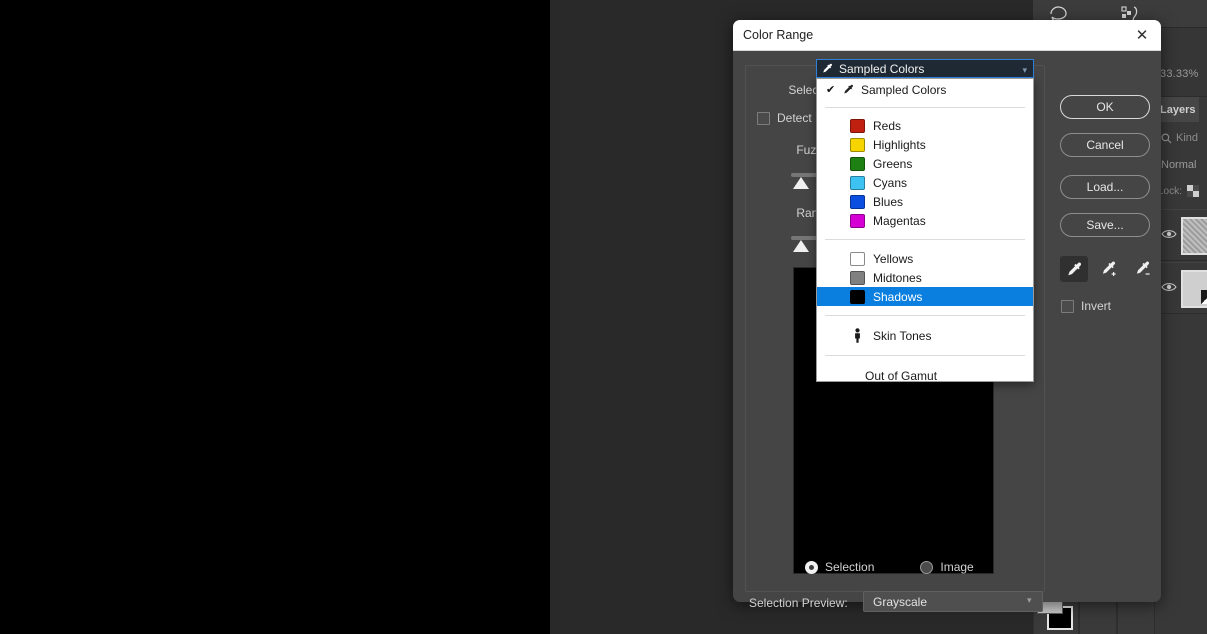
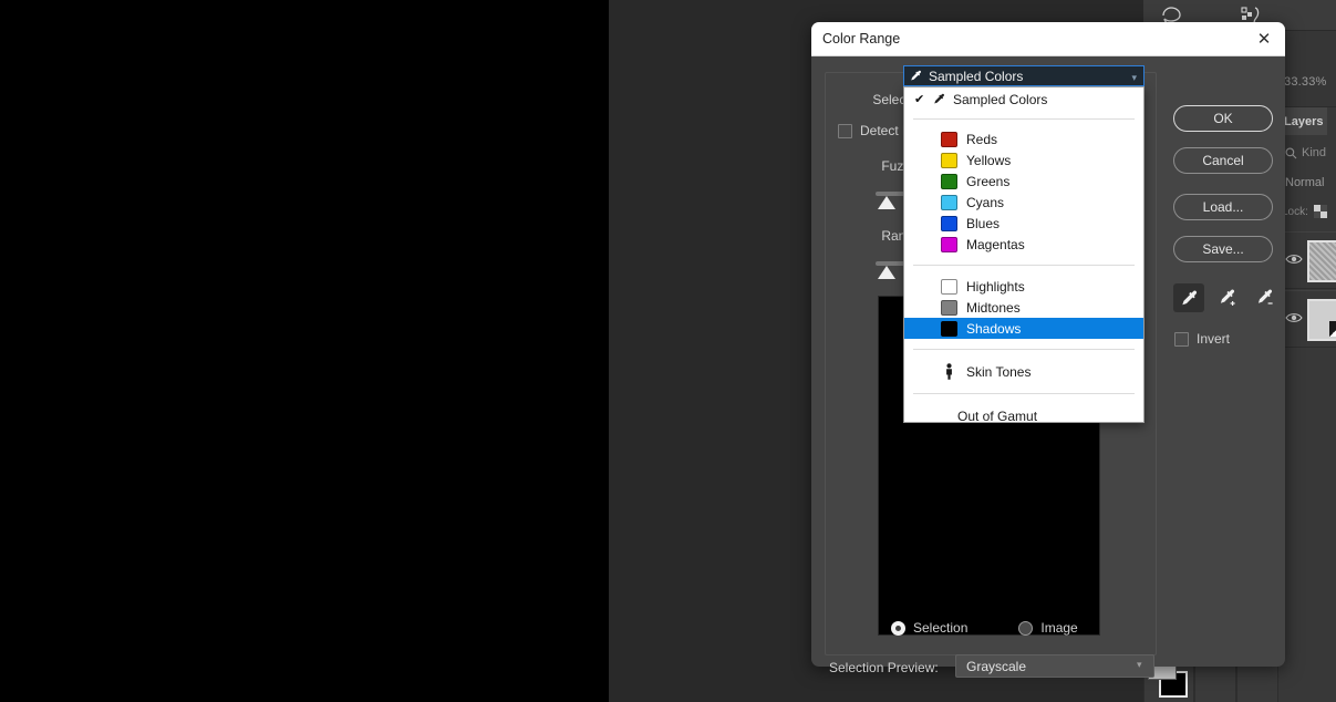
  33.33%
  Layers
  Kind
  Normal
  ock:
  Color Range
  ✕
  Detect
  Ran
  Selection
  Image
  Selection Preview:
  Grayscale
  ▾
  OK
  Cancel
  Load...
  Save...
  Invert
  Sampled Colors
  ▾
  ✔
  Sampled Colors
  Reds
- Highlights
+ Yellows
  Greens
  Cyans
  Blues
  Magentas
- Yellows
+ Highlights
  Midtones
  Shadows
  Skin Tones
  Out of Gamut
